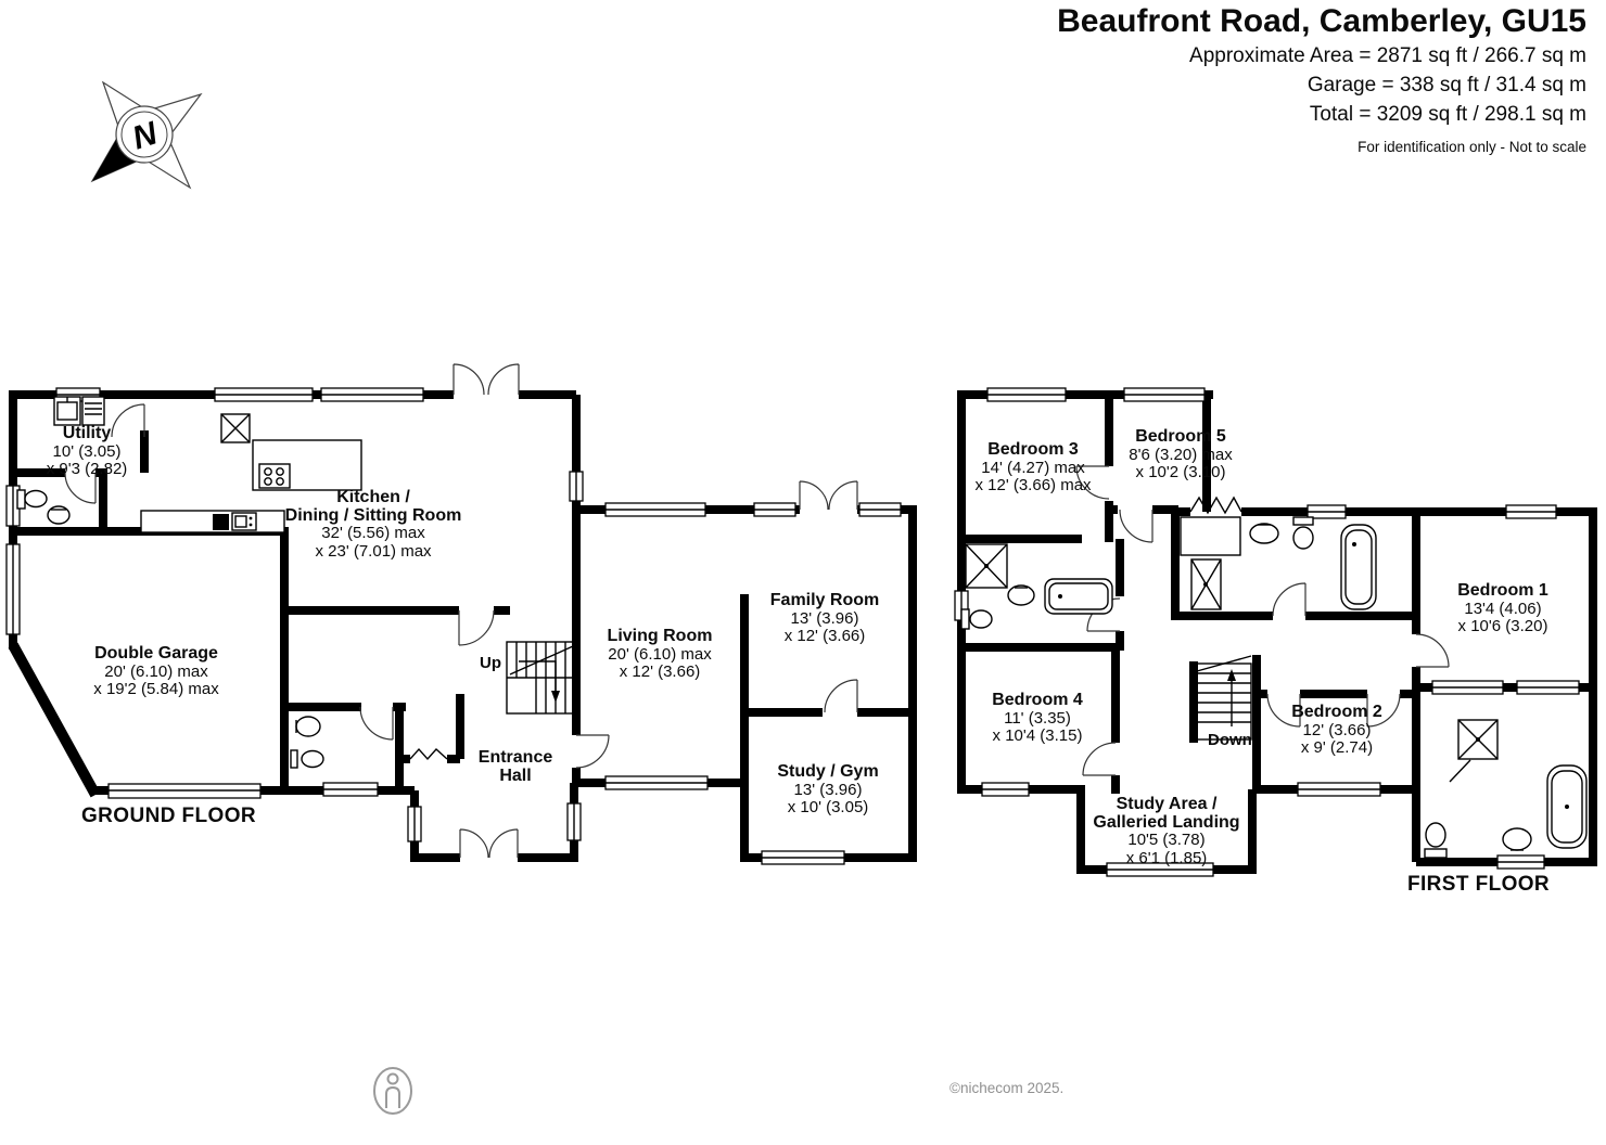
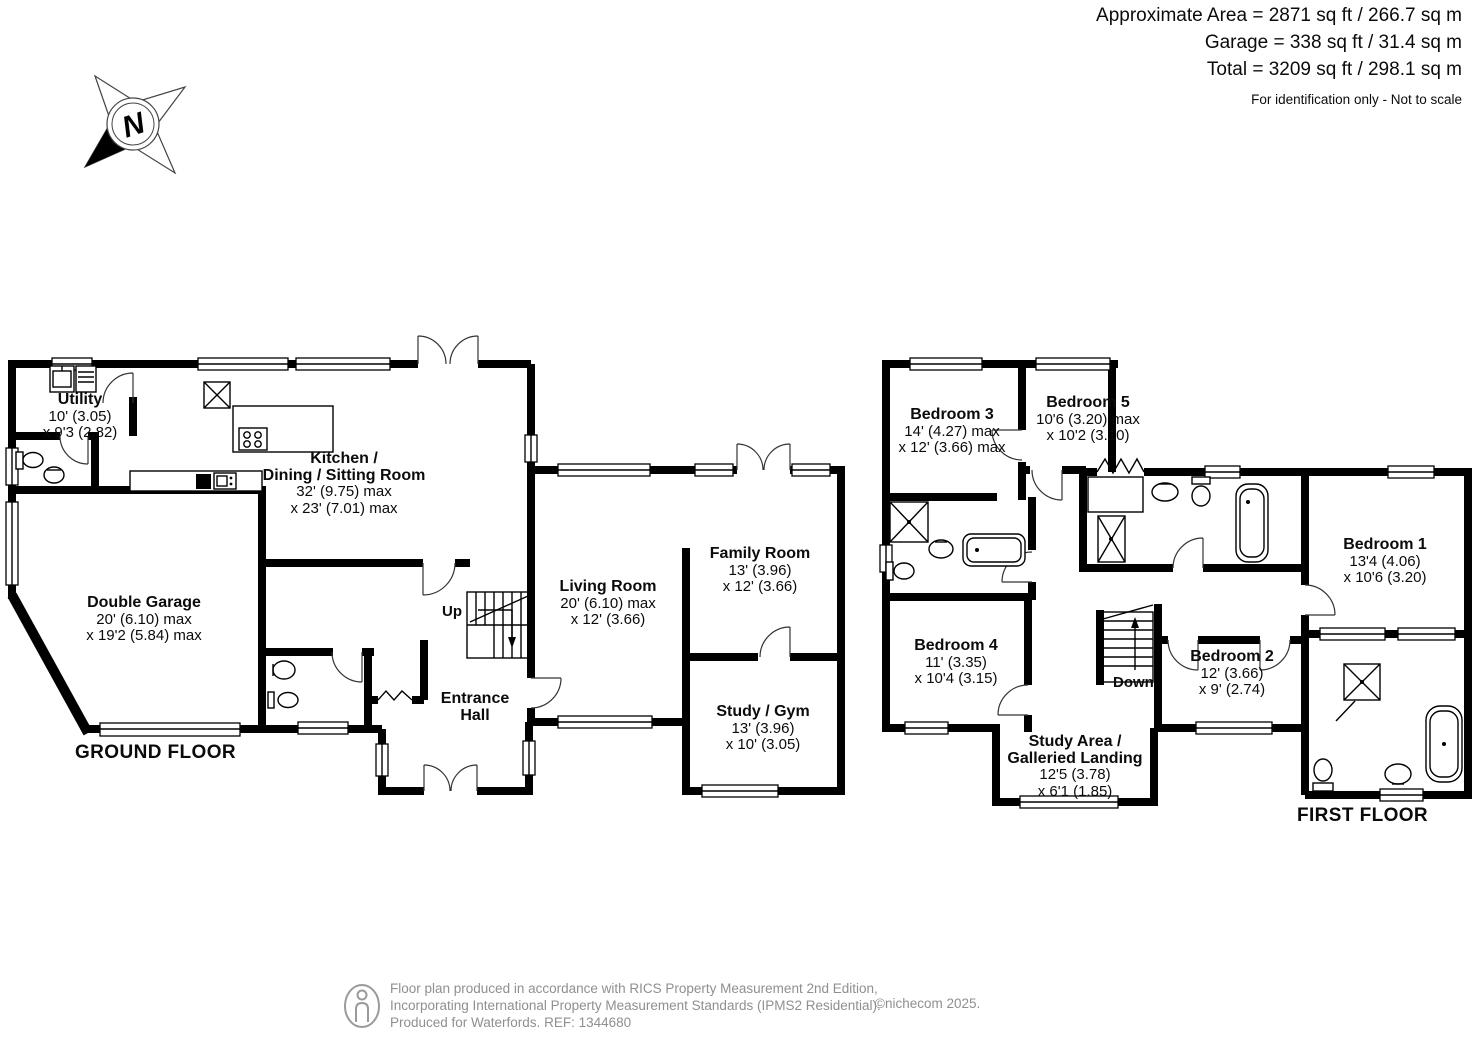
- Beaufront Road, Camberley, GU15
  Approximate Area = 2871 sq ft / 266.7 sq m
  Garage = 338 sq ft / 31.4 sq m
  Total = 3209 sq ft / 298.1 sq m
  For identification only - Not to scale
  Utility
  10' (3.05)
  x 9'3 (2.82)
  Kitchen /
  Dining / Sitting Room
- 32' (5.56) max
+ 32' (9.75) max
  x 23' (7.01) max
  Double Garage
  20' (6.10) max
  x 19'2 (5.84) max
  Entrance
  Hall
  Living Room
  20' (6.10) max
  x 12' (3.66)
  Family Room
  13' (3.96)
  x 12' (3.66)
  Study / Gym
  13' (3.96)
  x 10' (3.05)
  Up
  GROUND FLOOR
  Bedroom 3
  14' (4.27) max
  x 12' (3.66) max
  Bedroom 5
- 8'6 (3.20) max
+ 10'6 (3.20) max
  x 10'2 (3.10)
  Bedroom 1
  13'4 (4.06)
  x 10'6 (3.20)
  Bedroom 4
  11' (3.35)
  x 10'4 (3.15)
  Bedroom 2
  12' (3.66)
  x 9' (2.74)
  Study Area /
  Galleried Landing
- 10'5 (3.78)
+ 12'5 (3.78)
  x 6'1 (1.85)
  Down
  FIRST FLOOR
+ Floor plan produced in accordance with RICS Property Measurement 2nd Edition,
+ Incorporating International Property Measurement Standards (IPMS2 Residential).
+ Produced for Waterfords. REF: 1344680
  ©nichecom 2025.
